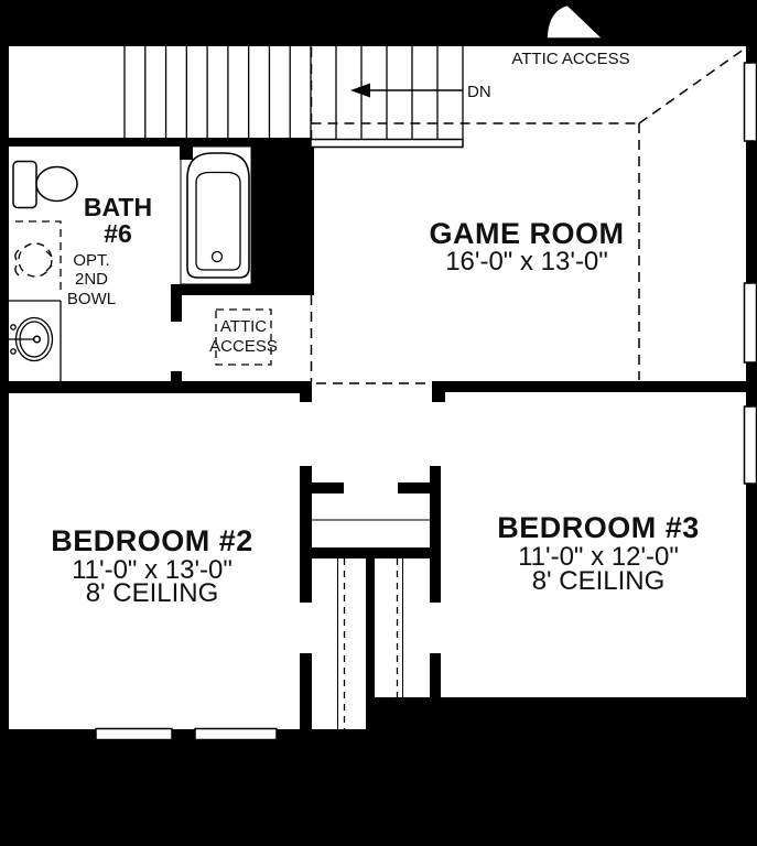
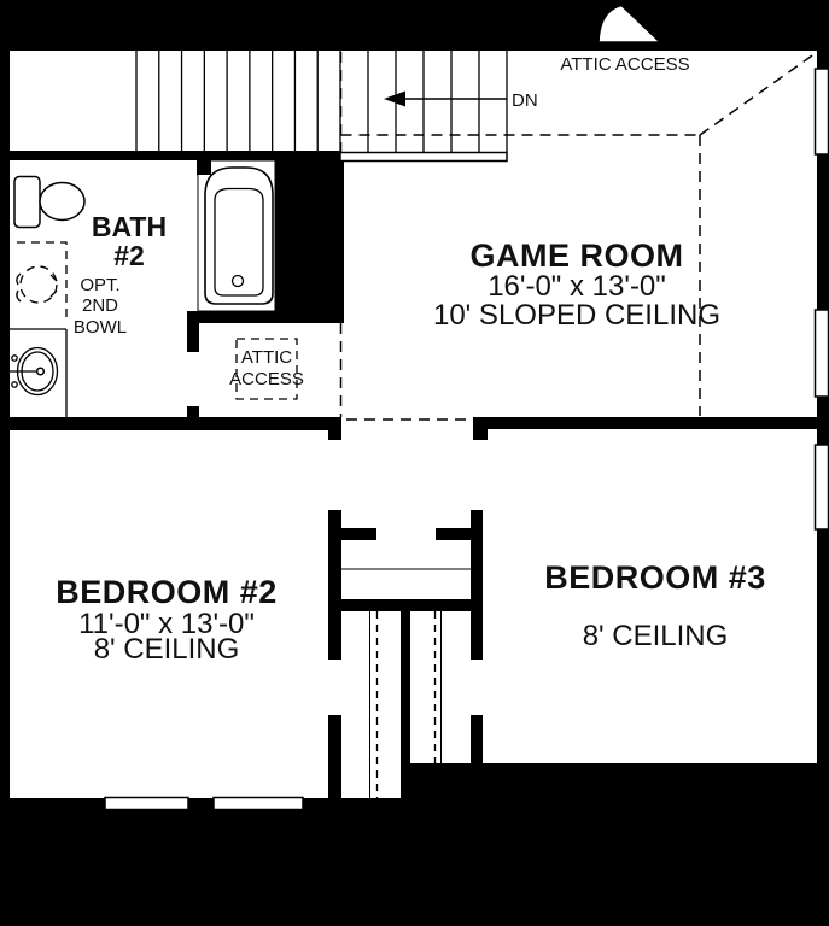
  DN
  ATTIC ACCESS
  ATTIC
  ACCESS
  GAME ROOM
  16'-0" x 13'-0"
+ 10' SLOPED CEILING
  BATH
- #6
+ #2
  OPT.
  2ND
  BOWL
  BEDROOM #2
  11'-0" x 13'-0"
  8' CEILING
  BEDROOM #3
- 11'-0" x 12'-0"
  8' CEILING
